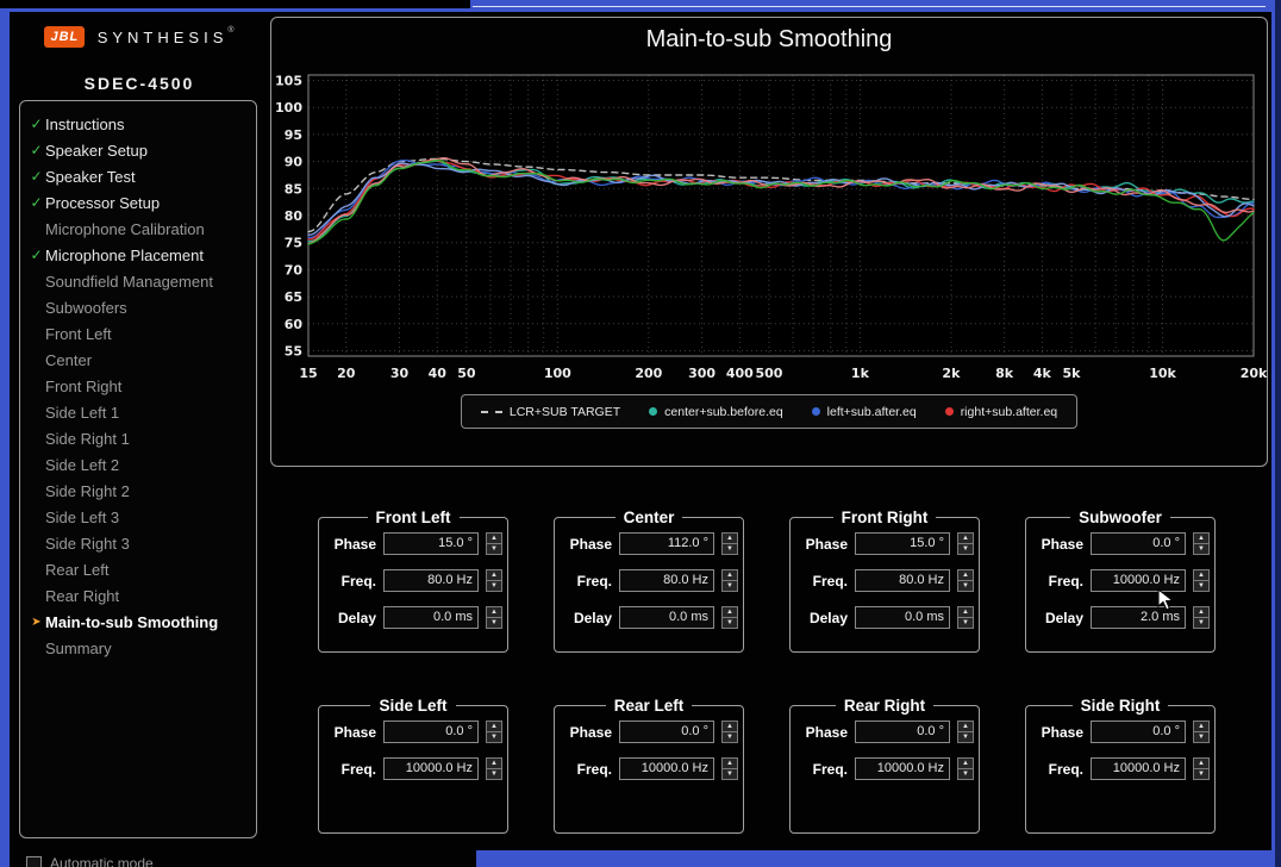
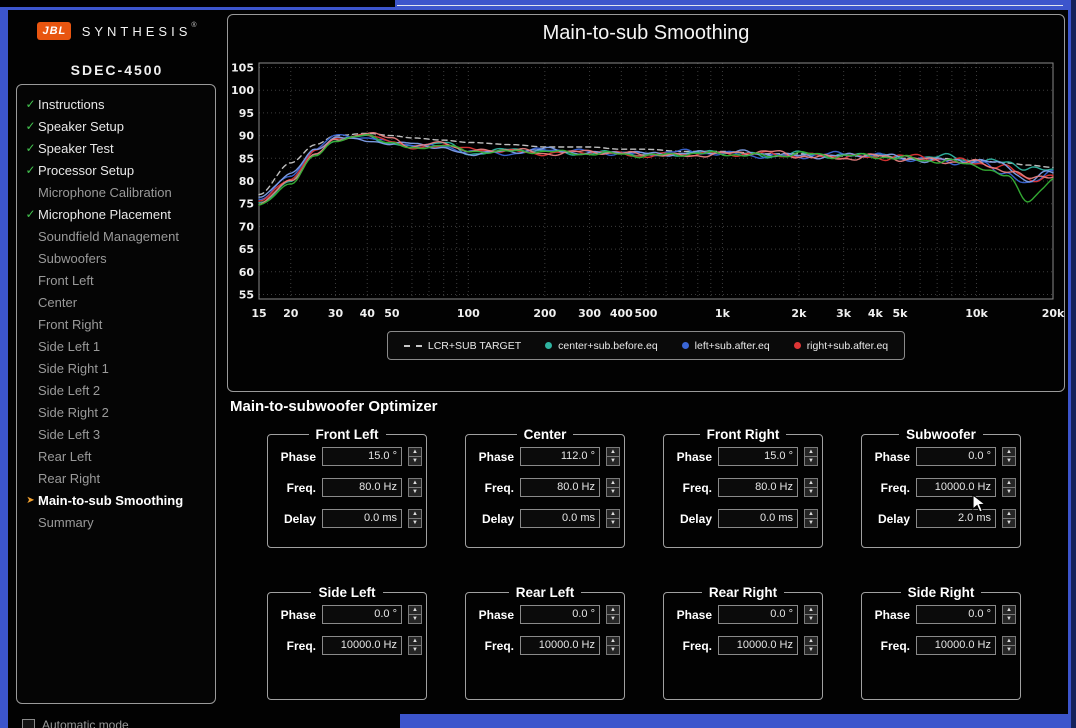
  JBL SYNTHESIS
  SDEC-4500
  ✓
  Instructions
  ✓
  Speaker Setup
  ✓
  Speaker Test
  ✓
  Processor Setup
  Microphone Calibration
  ✓
  Microphone Placement
  Soundfield Management
  Subwoofers
  Front Left
  Center
  Front Right
  Side Left 1
  Side Right 1
  Side Left 2
  Side Right 2
  Side Left 3
- Side Right 3
  Rear Left
  Rear Right
  ➤
  Main-to-sub Smoothing
  Summary
  Main-to-sub Smoothing
  105
  100
  95
  90
  85
  80
  75
  70
  65
  60
  55
  15
  20
  30
  40
  50
  100
  200
  300
  400
  500
  1k
  2k
- 8k
+ 3k
  4k
  5k
  10k
  20k
  LCR+SUB TARGET
  center+sub.before.eq
  left+sub.after.eq
  right+sub.after.eq
+ Main-to-subwoofer Optimizer
  Front Left
  Phase
  15.0 °
  Freq.
  80.0 Hz
  Delay
  0.0 ms
  Center
  Phase
  112.0 °
  Freq.
  80.0 Hz
  Delay
  0.0 ms
  Front Right
  Phase
  15.0 °
  Freq.
  80.0 Hz
  Delay
  0.0 ms
  Subwoofer
  Phase
  0.0 °
  Freq.
  10000.0 Hz
  Delay
  2.0 ms
  Side Left
  Phase
  0.0 °
  Freq.
  10000.0 Hz
  Rear Left
  Phase
  0.0 °
  Freq.
  10000.0 Hz
  Rear Right
  Phase
  0.0 °
  Freq.
  10000.0 Hz
  Side Right
  Phase
  0.0 °
  Freq.
  10000.0 Hz
  Automatic mode
